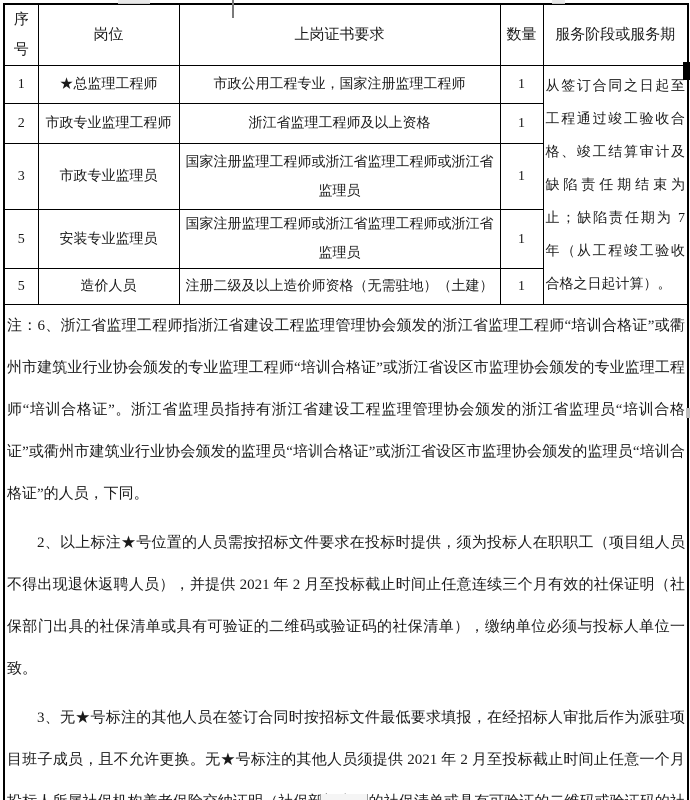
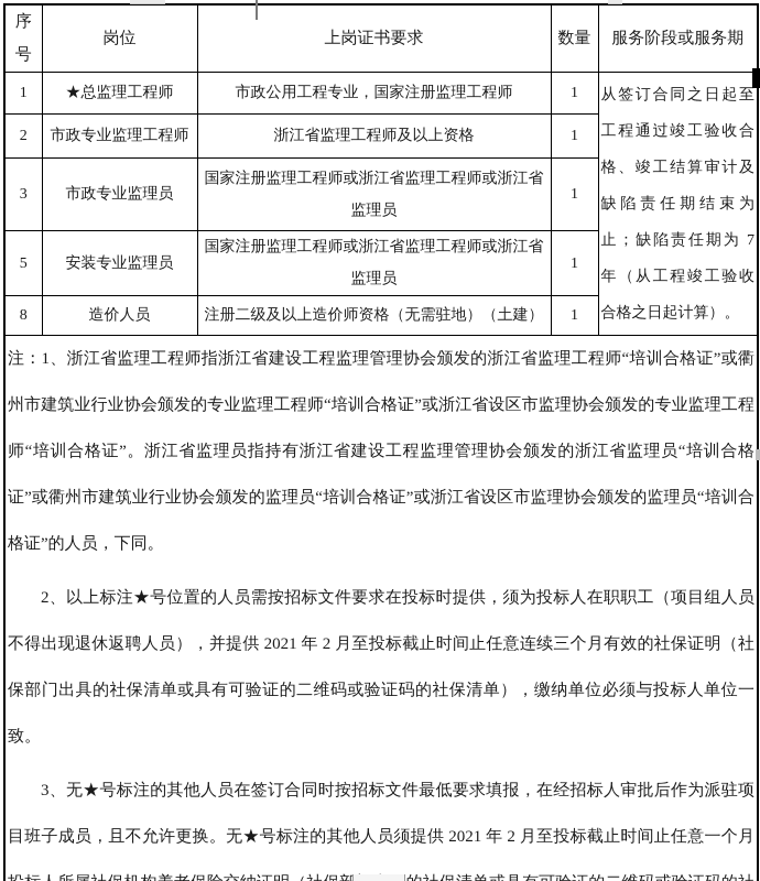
  序号	岗位	上岗证书要求	数量	服务阶段或服务期
  1	★总监理工程师	市政公用工程专业，国家注册监理工程师	1	从签订合同之日起至工程通过竣工验收合格、竣工结算审计及缺陷责任期结束为止；缺陷责任期为 7 年（从工程竣工验收合格之日起计算）。
  2	市政专业监理工程师	浙江省监理工程师及以上资格	1
  3	市政专业监理员	国家注册监理工程师或浙江省监理工程师或浙江省监理员	1
  5	安装专业监理员	国家注册监理工程师或浙江省监理工程师或浙江省监理员	1
- 5	造价人员	注册二级及以上造价师资格（无需驻地）（土建）	1
+ 8	造价人员	注册二级及以上造价师资格（无需驻地）（土建）	1
- 注：6、浙江省监理工程师指浙江省建设工程监理管理协会颁发的浙江省监理工程师“培训合格证”或衢州市建筑业行业协会颁发的专业监理工程师“培训合格证”或浙江省设区市监理协会颁发的专业监理工程师“培训合格证”。浙江省监理员指持有浙江省建设工程监理管理协会颁发的浙江省监理员“培训合格证”或衢州市建筑业行业协会颁发的监理员“培训合格证”或浙江省设区市监理协会颁发的监理员“培训合格证”的人员，下同。 2、以上标注★号位置的人员需按招标文件要求在投标时提供，须为投标人在职职工（项目组人员不得出现退休返聘人员），并提供 2021 年 2 月至投标截止时间止任意连续三个月有效的社保证明（社保部门出具的社保清单或具有可验证的二维码或验证码的社保清单），缴纳单位必须与投标人单位一致。 3、无★号标注的其他人员在签订合同时按招标文件最低要求填报，在经招标人审批后作为派驻项目班子成员，且不允许更换。无★号标注的其他人员须提供 2021 年 2 月至投标截止时间止任意一个月
+ 注：1、浙江省监理工程师指浙江省建设工程监理管理协会颁发的浙江省监理工程师“培训合格证”或衢州市建筑业行业协会颁发的专业监理工程师“培训合格证”或浙江省设区市监理协会颁发的专业监理工程师“培训合格证”。浙江省监理员指持有浙江省建设工程监理管理协会颁发的浙江省监理员“培训合格证”或衢州市建筑业行业协会颁发的监理员“培训合格证”或浙江省设区市监理协会颁发的监理员“培训合格证”的人员，下同。 2、以上标注★号位置的人员需按招标文件要求在投标时提供，须为投标人在职职工（项目组人员不得出现退休返聘人员），并提供 2021 年 2 月至投标截止时间止任意连续三个月有效的社保证明（社保部门出具的社保清单或具有可验证的二维码或验证码的社保清单），缴纳单位必须与投标人单位一致。 3、无★号标注的其他人员在签订合同时按招标文件最低要求填报，在经招标人审批后作为派驻项目班子成员，且不允许更换。无★号标注的其他人员须提供 2021 年 2 月至投标截止时间止任意一个月
